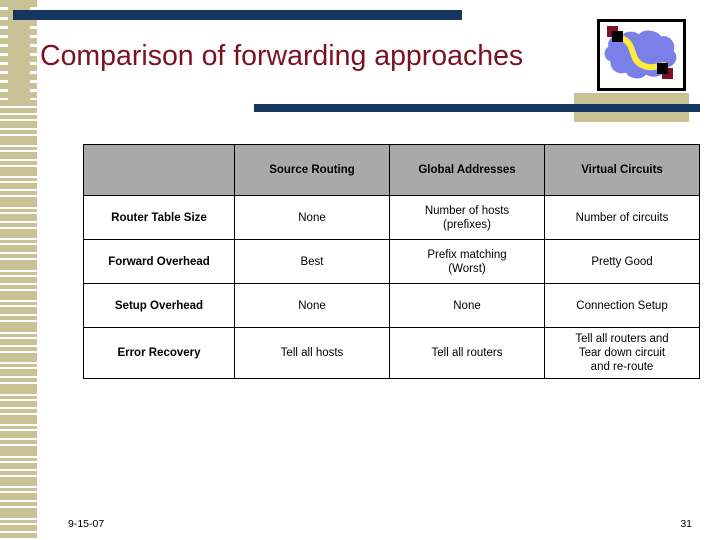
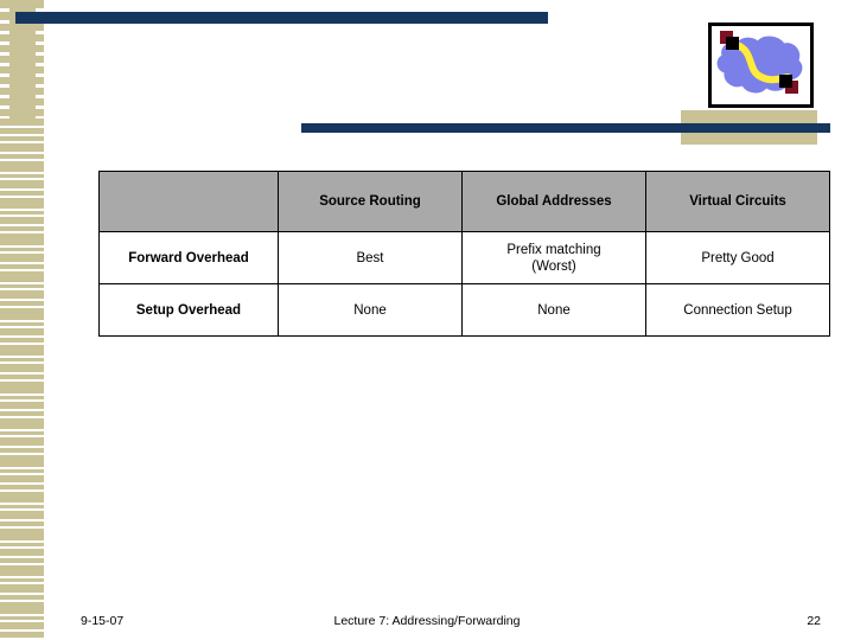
- Comparison of forwarding approaches
  	Source Routing	Global Addresses	Virtual Circuits
- Router Table Size	None	Number of hosts(prefixes)	Number of circuits
  Forward Overhead	Best	Prefix matching(Worst)	Pretty Good
  Setup Overhead	None	None	Connection Setup
- Error Recovery	Tell all hosts	Tell all routers	Tell all routers andTear down circuitand re-route
  9-15-07
+ Lecture 7: Addressing/Forwarding
- 31
+ 22
